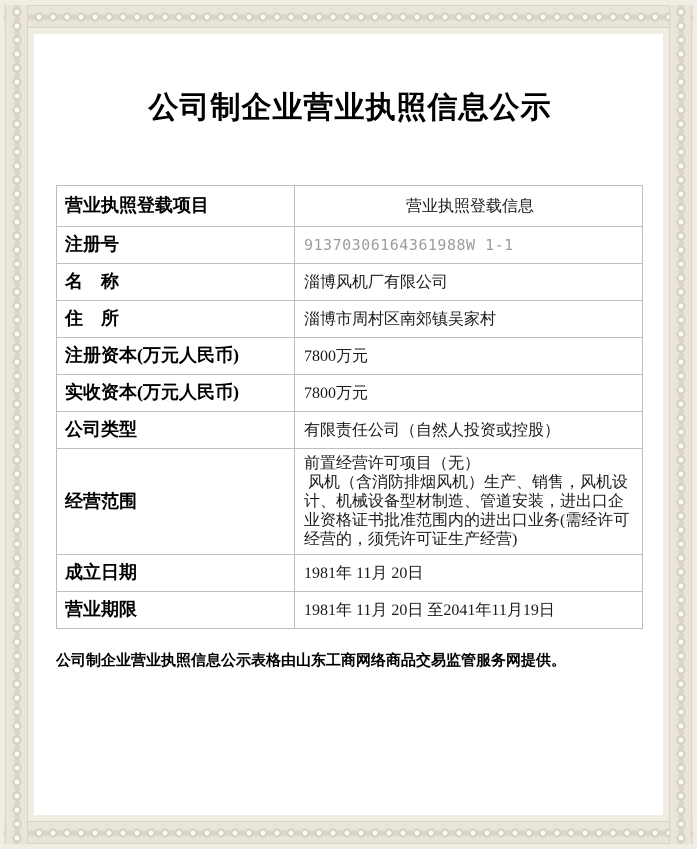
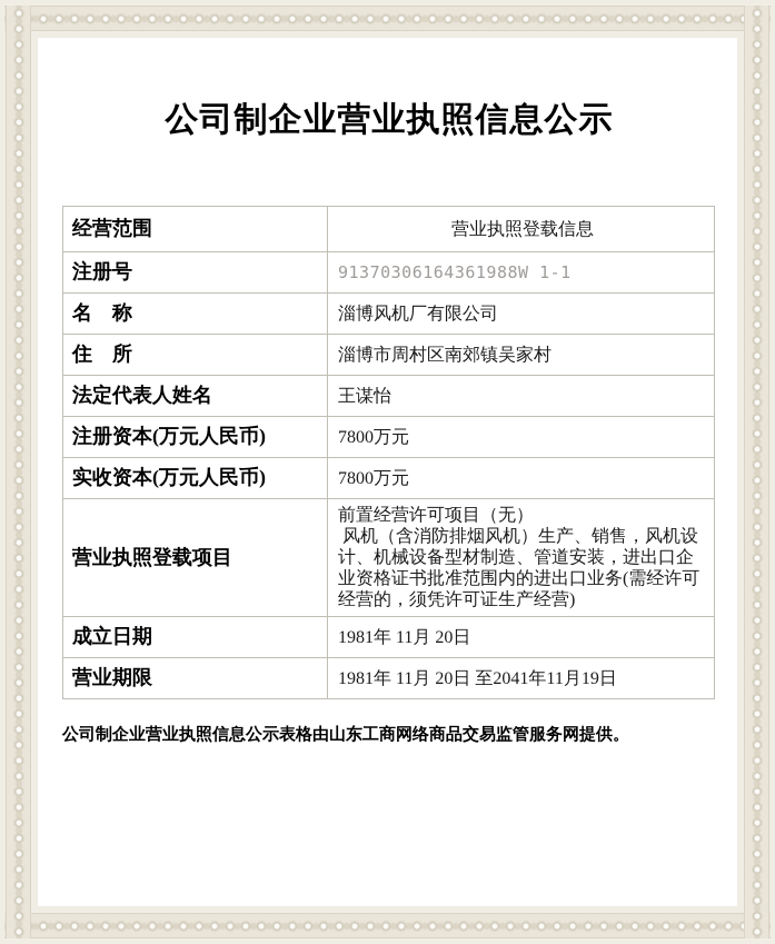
  公司制企业营业执照信息公示
- 营业执照登载项目	营业执照登载信息
+ 经营范围	营业执照登载信息
  注册号	91370306164361988W 1-1
  名 称	淄博风机厂有限公司
  住 所	淄博市周村区南郊镇吴家村
+ 法定代表人姓名	王谋怡
  注册资本(万元人民币)	7800万元
  实收资本(万元人民币)	7800万元
- 公司类型	有限责任公司（自然人投资或控股）
- 经营范围	前置经营许可项目（无） 风机（含消防排烟风机）生产、销售，风机设计、机械设备型材制造、管道安装，进出口企业资格证书批准范围内的进出口业务(需经许可经营的，须凭许可证生产经营)
+ 营业执照登载项目	前置经营许可项目（无） 风机（含消防排烟风机）生产、销售，风机设计、机械设备型材制造、管道安装，进出口企业资格证书批准范围内的进出口业务(需经许可经营的，须凭许可证生产经营)
  成立日期	1981年 11月 20日
  营业期限	1981年 11月 20日 至2041年11月19日
  公司制企业营业执照信息公示表格由山东工商网络商品交易监管服务网提供。
